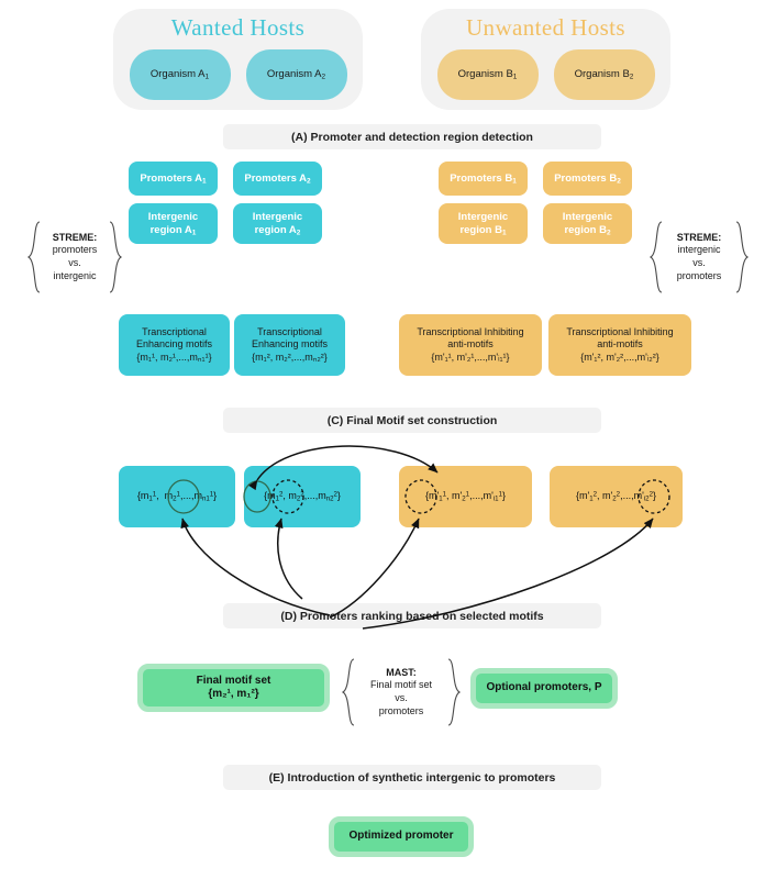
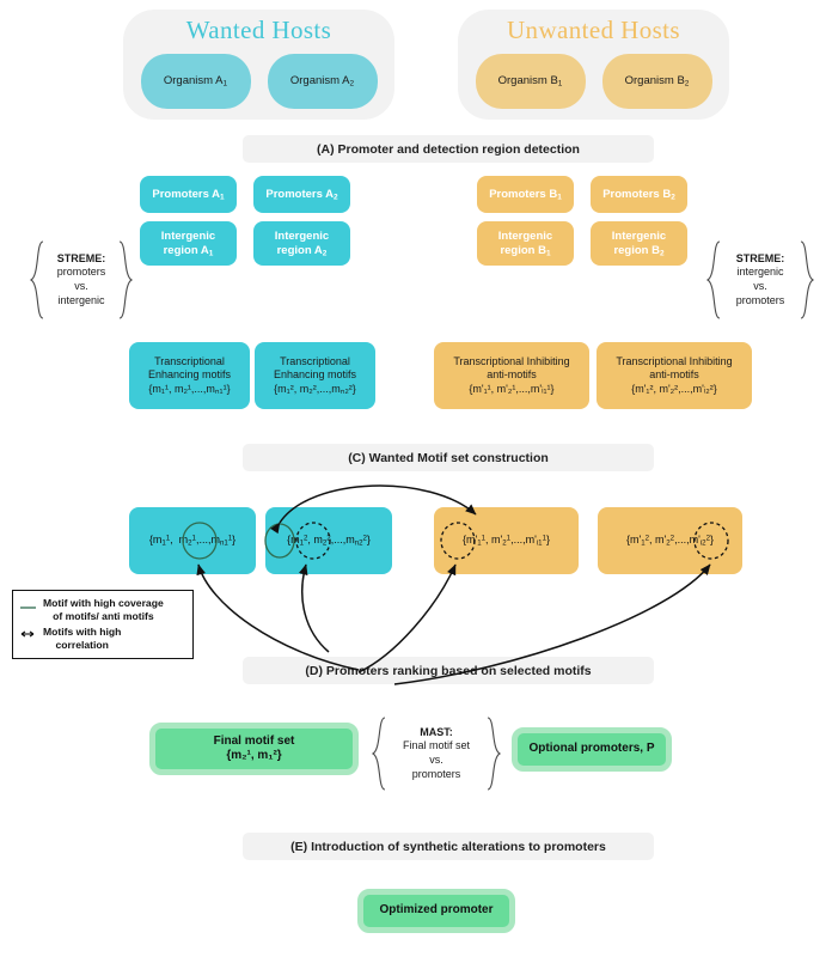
  Wanted Hosts
  Organism A
  Organism A
  Unwanted Hosts
  Organism B
  Organism B
  (A) Promoter and detection region detection
  Promoters A
  Promoters A
  Intergenic
  region A
  Intergenic
  region A
  Promoters B
  Promoters B
  Intergenic
  region B
  Intergenic
  region B
  STREME:
  promoters
  vs.
  intergenic
  STREME:
  intergenic
  vs.
  promoters
  Transcriptional
  Enhancing motifs
  {m₁¹, m₂¹,...,mₙ₁¹}
  Transcriptional
  Enhancing motifs
  {m₁², m₂²,...,mₙ₂²}
  Transcriptional Inhibiting
  anti-motifs
  {m'₁¹, m'₂¹,...,m'ᵢ₁¹}
  Transcriptional Inhibiting
  anti-motifs
  {m'₁², m'₂²,...,m'ᵢ₂²}
- (C) Final Motif set construction
+ (C) Wanted Motif set construction
+ Motif with high coverage
+ of motifs/ anti motifs
+ Motifs with high
+ correlation
  (D) Promters ranking base on selected motifs
  Final motif set
  {m₂¹, m₁²}
  MAST:
  Final motif set
  vs.
  promoters
  Optional promoters, P
- (E) Introduction of synthetic intergenic to promoters
+ (E) Introduction of synthetic alterations to promoters
  Optimized promoter
